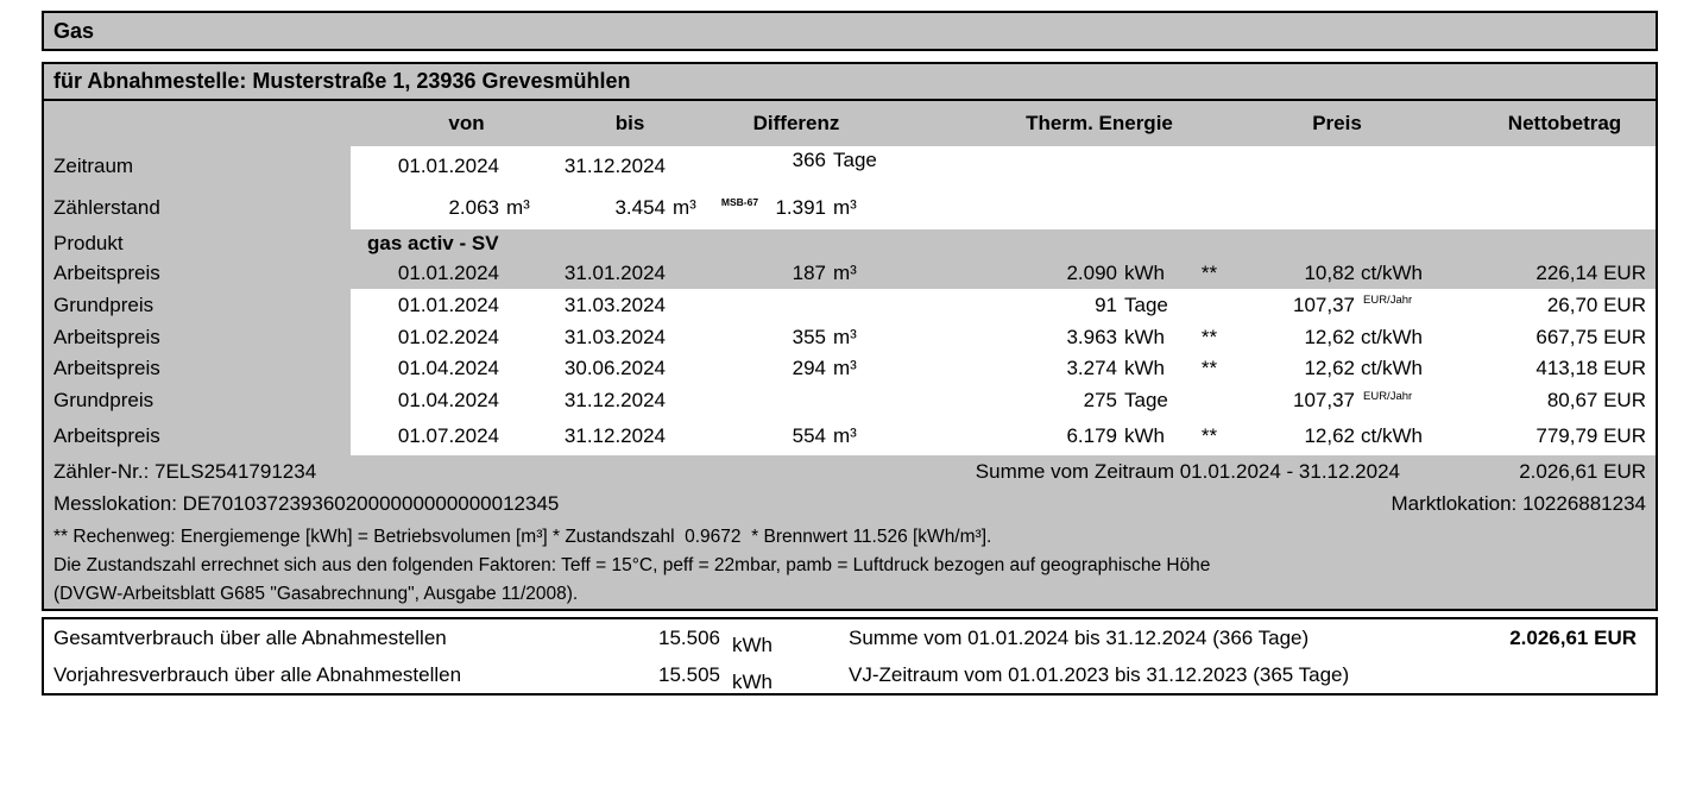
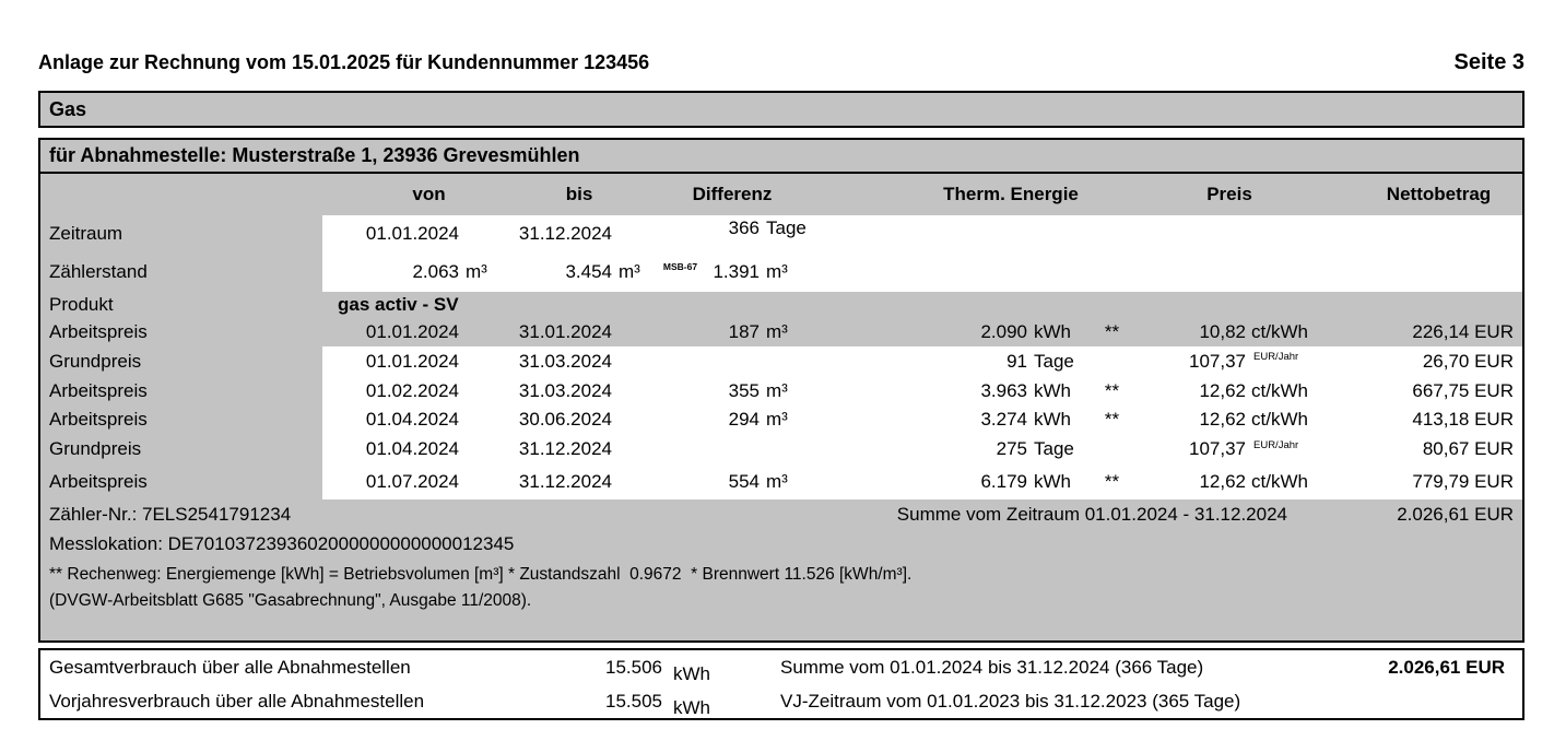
+ Anlage zur Rechnung vom 15.01.2025 für Kundennummer 123456
+ Seite 3
  Gas
  für Abnahmestelle: Musterstraße 1, 23936 Grevesmühlen
  von
  bis
  Differenz
  Therm. Energie
  Preis
  Nettobetrag
  Zeitraum
  01.01.2024
  31.12.2024
  366
  Tage
  Zählerstand
  2.063
  m³
  3.454
  m³
  MSB-67
  1.391
  m³
  Produkt
  gas activ - SV
  Arbeitspreis
  01.01.2024
  31.01.2024
  187
  m³
  2.090
  kWh
  **
  10,82
  ct/kWh
  226,14 EUR
  Grundpreis
  01.01.2024
  31.03.2024
  91
  Tage
  107,37
  EUR/Jahr
  26,70 EUR
  Arbeitspreis
  01.02.2024
  31.03.2024
  355
  m³
  3.963
  kWh
  **
  12,62
  ct/kWh
  667,75 EUR
  Arbeitspreis
  01.04.2024
  30.06.2024
  294
  m³
  3.274
  kWh
  **
  12,62
  ct/kWh
  413,18 EUR
  Grundpreis
  01.04.2024
  31.12.2024
  275
  Tage
  107,37
  EUR/Jahr
  80,67 EUR
  Arbeitspreis
  01.07.2024
  31.12.2024
  554
  m³
  6.179
  kWh
  **
  12,62
  ct/kWh
  779,79 EUR
  Zähler-Nr.: 7ELS2541791234
  Summe vom Zeitraum 01.01.2024 - 31.12.2024
  2.026,61 EUR
  Messlokation: DE7010372393602000000000000012345
- Marktlokation: 10226881234
  ** Rechenweg: Energiemenge [kWh] = Betriebsvolumen [m³] * Zustandszahl 0.9672 * Brennwert 11.526 [kWh/m³].
- Die Zustandszahl errechnet sich aus den folgenden Faktoren: Teff = 15°C, peff = 22mbar, pamb = Luftdruck bezogen auf geographische Höhe
  (DVGW-Arbeitsblatt G685 "Gasabrechnung", Ausgabe 11/2008).
  Gesamtverbrauch über alle Abnahmestellen
  15.506
  kWh
  Summe vom 01.01.2024 bis 31.12.2024 (366 Tage)
  2.026,61 EUR
  Vorjahresverbrauch über alle Abnahmestellen
  15.505
  kWh
  VJ-Zeitraum vom 01.01.2023 bis 31.12.2023 (365 Tage)
